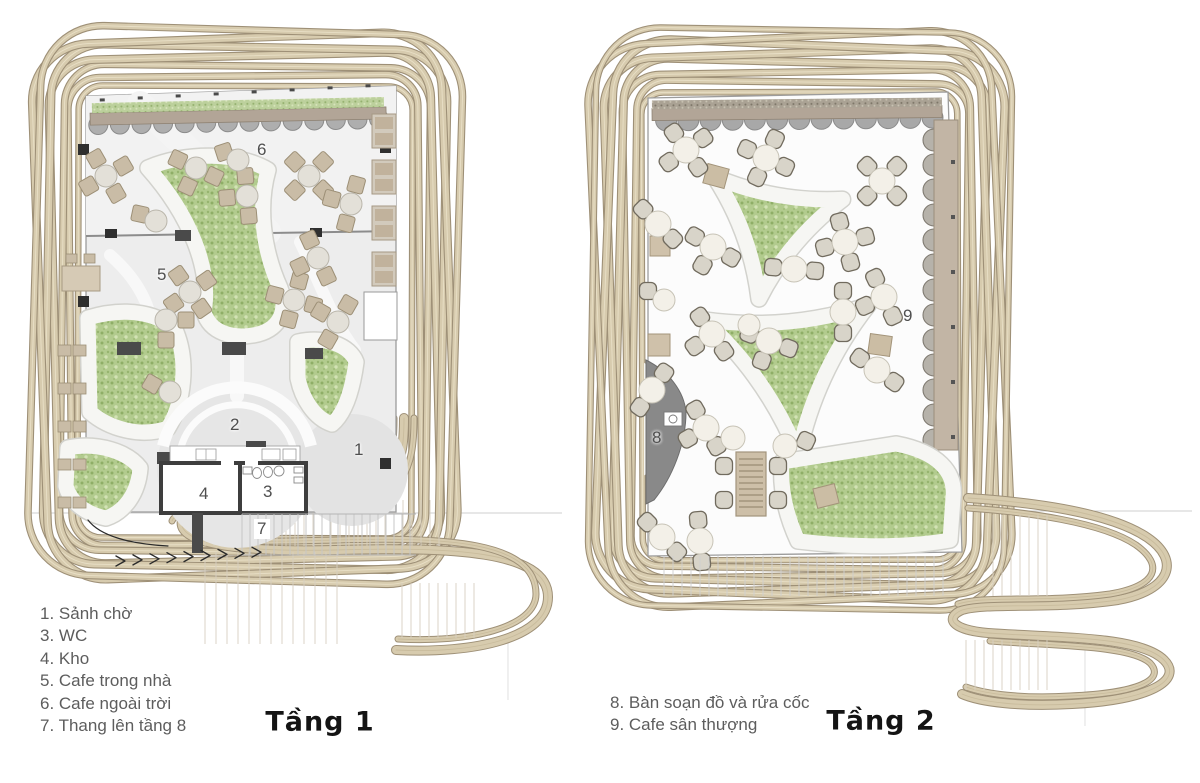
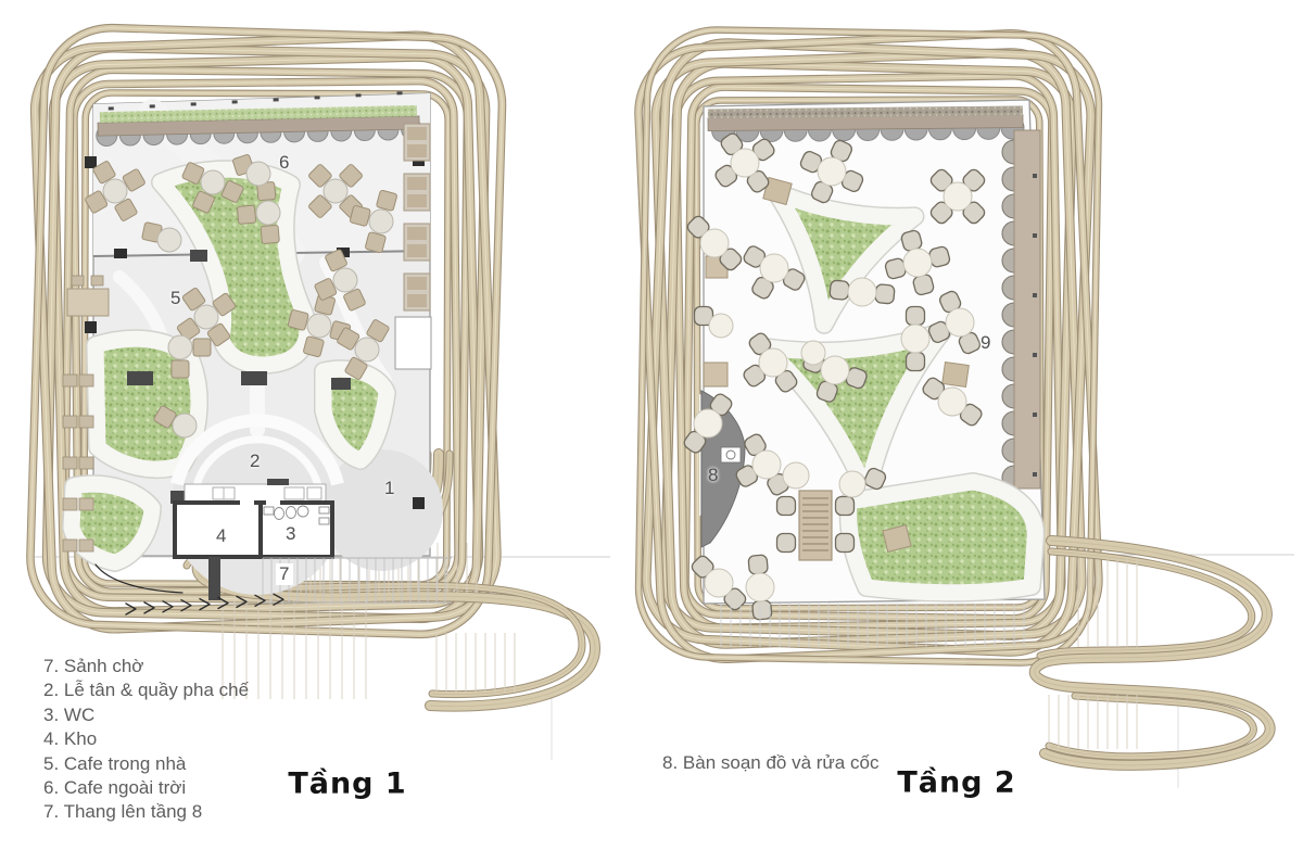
  1
  2
  3
  4
  5
  6
  7
  8
  9
- 1. Sảnh chờ
+ 7. Sảnh chờ
+ 2. Lễ tân & quầy pha chế
  3. WC
  4. Kho
  5. Cafe trong nhà
  6. Cafe ngoài trời
  7. Thang lên tầng 8
  8. Bàn soạn đồ và rửa cốc
- 9. Cafe sân thượng
  Tầng 1
  Tầng 2
